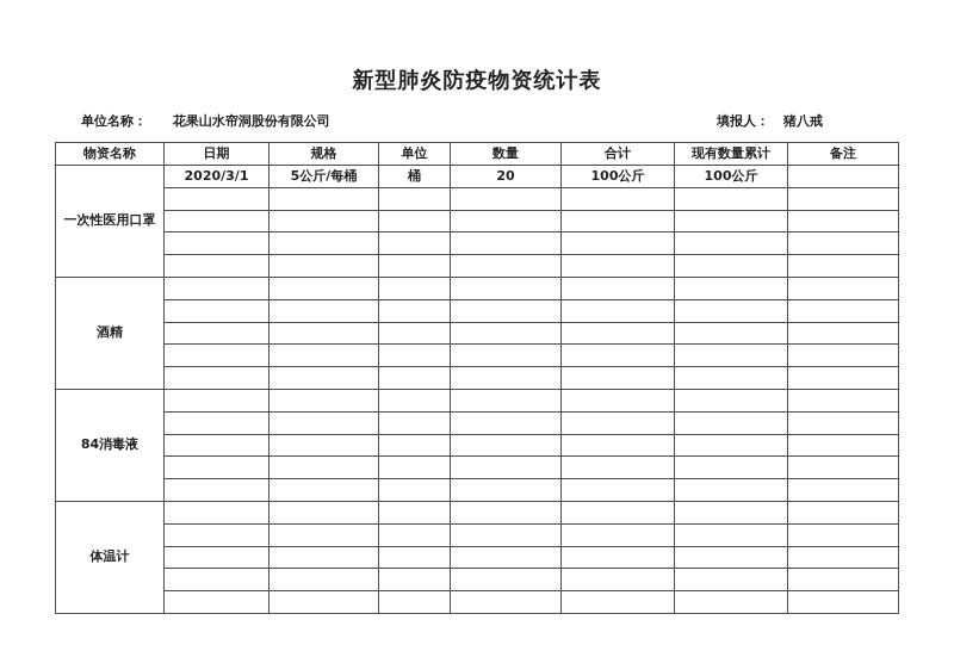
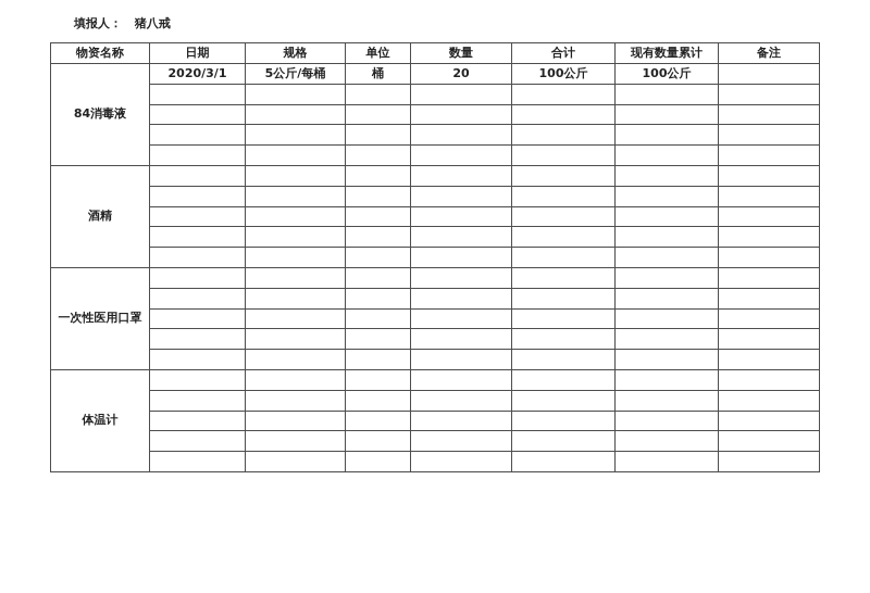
- 新型肺炎防疫物资统计表
- 单位名称： 花果山水帘洞股份有限公司
  填报人： 猪八戒
  物资名称	日期	规格	单位	数量	合计	现有数量累计	备注
- 一次性医用口罩	2020/3/1	5公斤/每桶	桶	20	100公斤	100公斤
+ 84消毒液	2020/3/1	5公斤/每桶	桶	20	100公斤	100公斤
  酒精
- 84消毒液
+ 一次性医用口罩
  体温计
